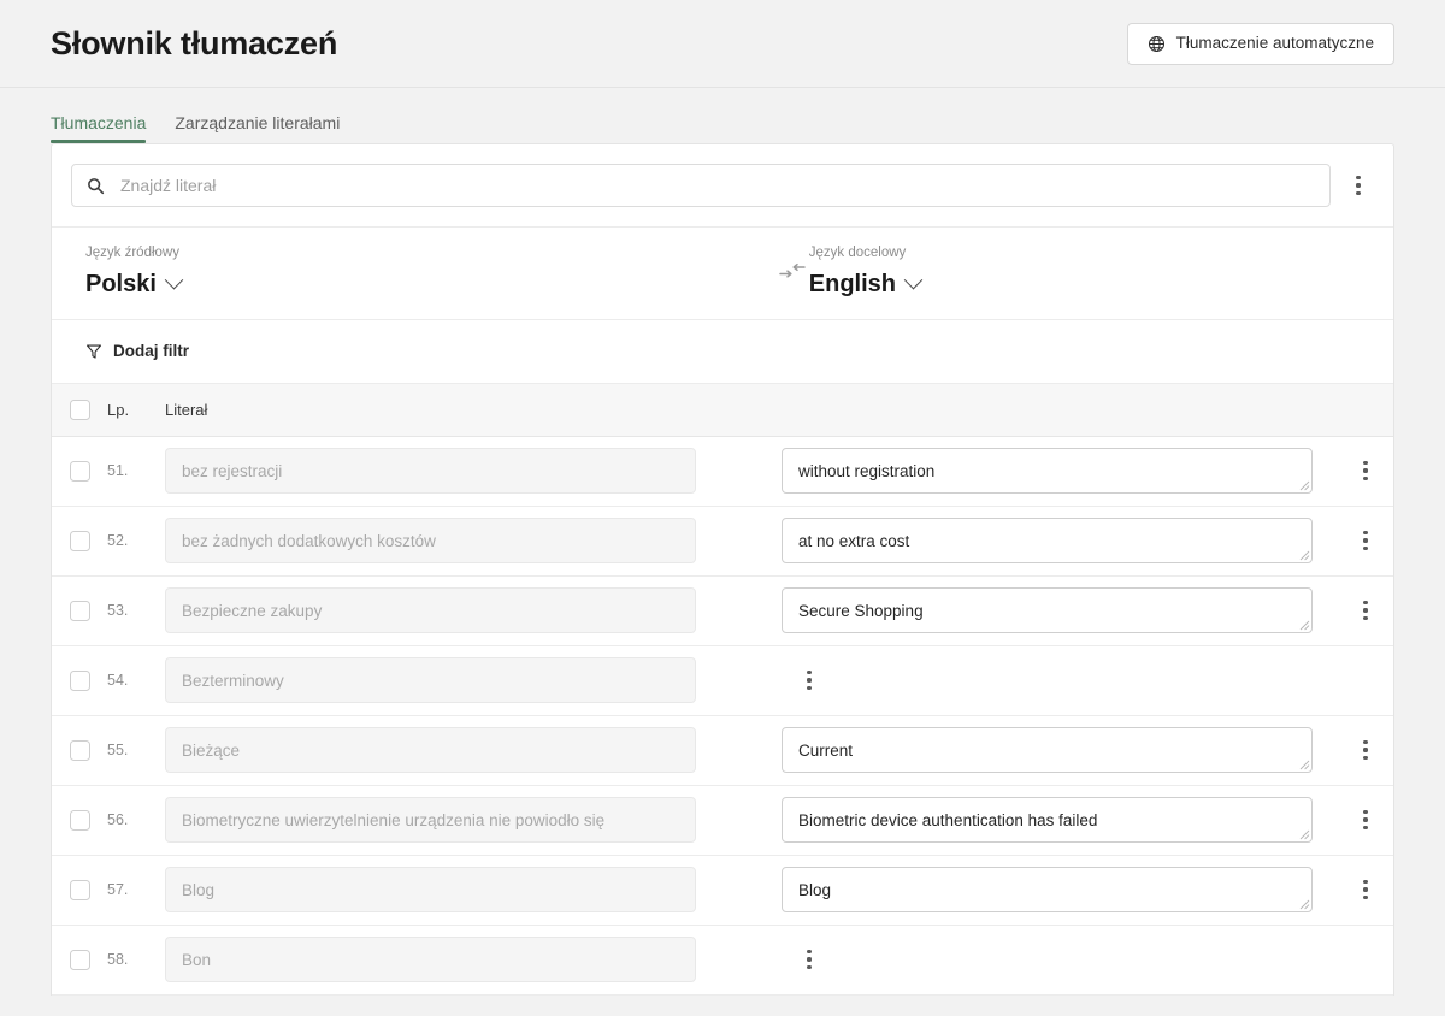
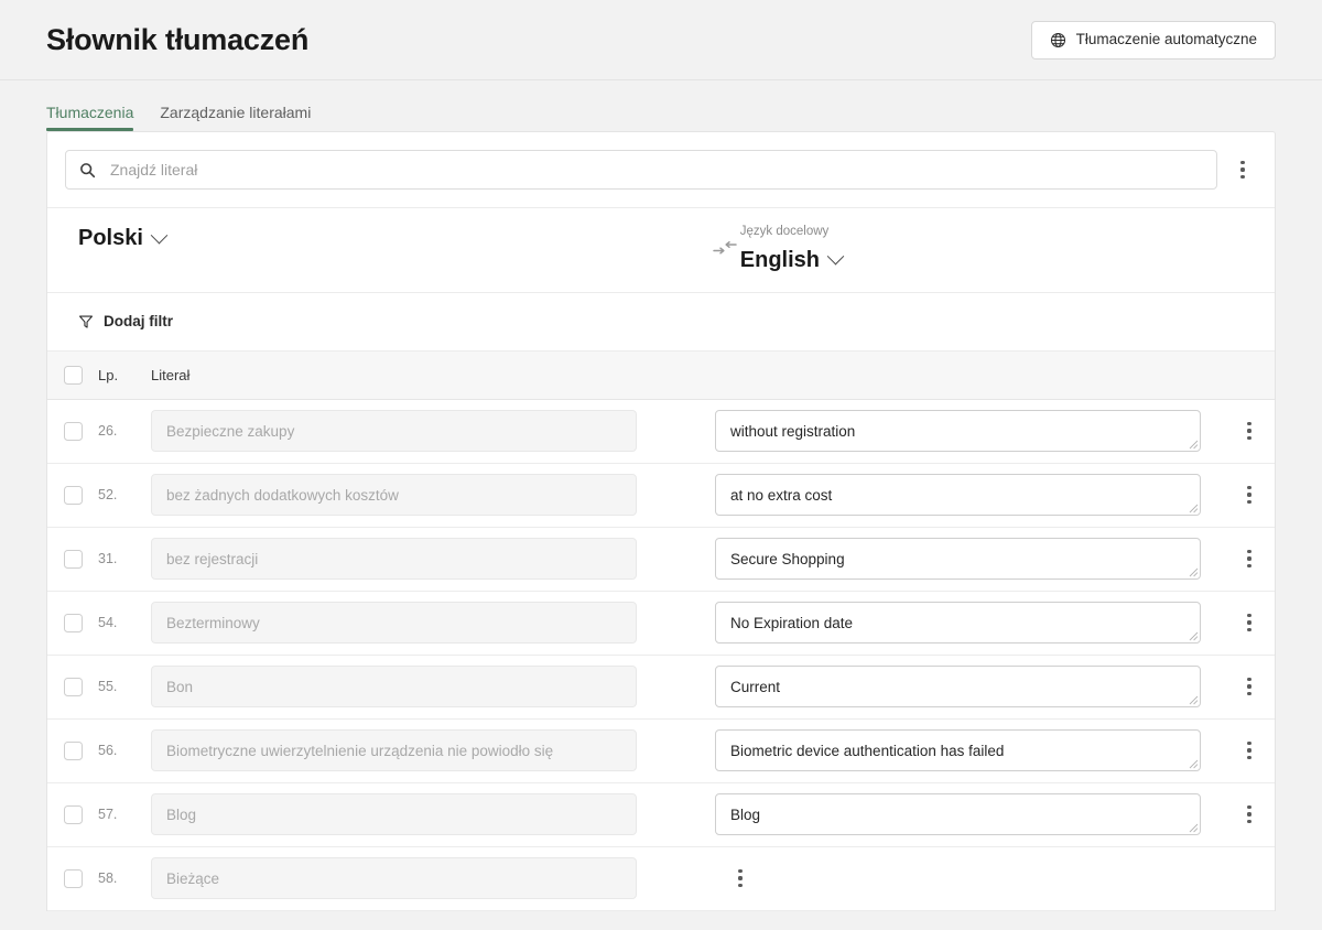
  Słownik tłumaczeń
  Tłumaczenie automatyczne
  Tłumaczenia
  Zarządzanie literałami
  Znajdź literał
- Język źródłowy
  Polski
  Język docelowy
  English
  Dodaj filtr
  Lp.
  Literał
- 51.
+ 26.
- bez rejestracji
+ Bezpieczne zakupy
  without registration
  52.
  bez żadnych dodatkowych kosztów
  at no extra cost
- 53.
+ 31.
- Bezpieczne zakupy
+ bez rejestracji
  Secure Shopping
  54.
  Bezterminowy
+ No Expiration date
  55.
- Bieżące
+ Bon
  Current
  56.
  Biometryczne uwierzytelnienie urządzenia nie powiodło się
  Biometric device authentication has failed
  57.
  Blog
  Blog
  58.
- Bon
+ Bieżące
